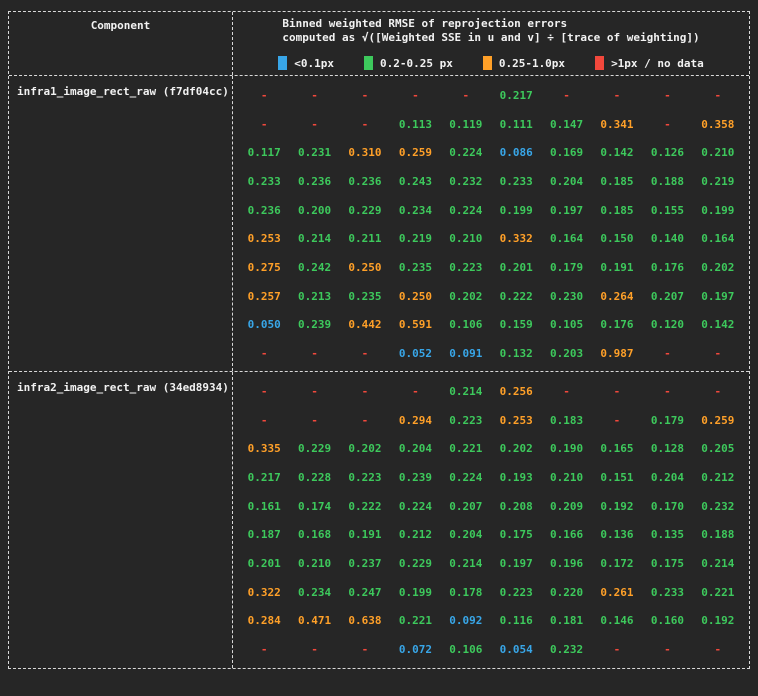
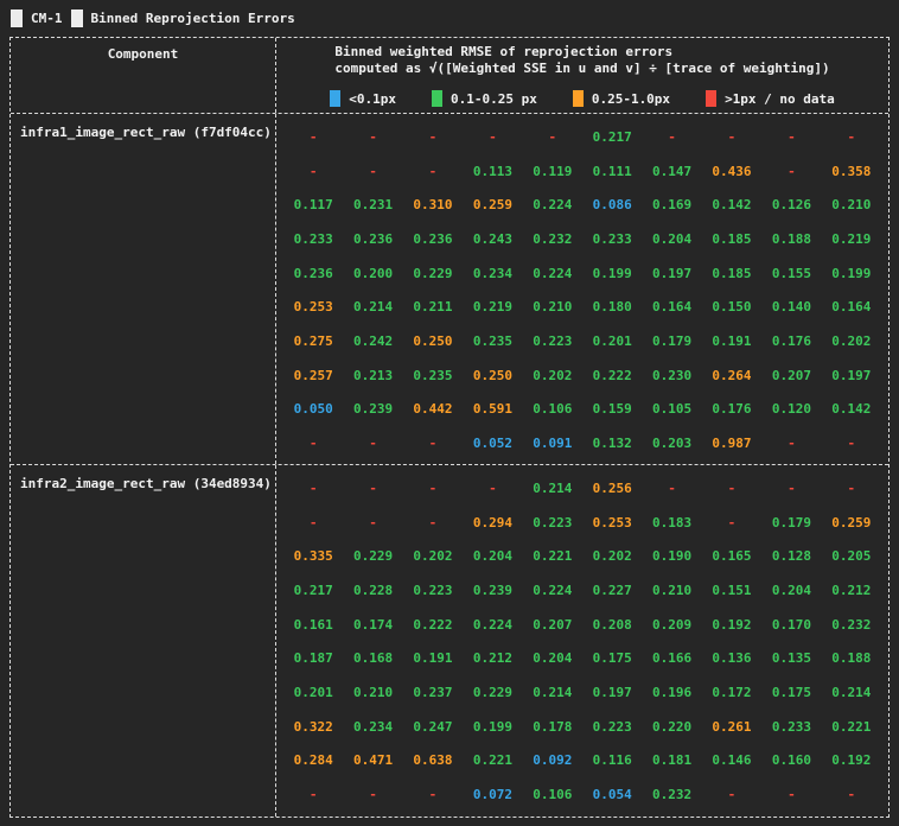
+ CM-1
+ Binned Reprojection Errors
  Component
  Binned weighted RMSE of reprojection errors
  computed as √([Weighted SSE in u and v] ÷ [trace of weighting])
  <0.1px
- 0.2-0.25 px
+ 0.1-0.25 px
  0.25-1.0px
  >1px / no data
  infra1_image_rect_raw (f7df04cc)
  -
  -
  -
  -
  -
  0.217
  -
  -
  -
  -
  -
  -
  -
  0.113
  0.119
  0.111
  0.147
- 0.341
+ 0.436
  -
  0.358
  0.117
  0.231
  0.310
  0.259
  0.224
  0.086
  0.169
  0.142
  0.126
  0.210
  0.233
  0.236
  0.236
  0.243
  0.232
  0.233
  0.204
  0.185
  0.188
  0.219
  0.236
  0.200
  0.229
  0.234
  0.224
  0.199
  0.197
  0.185
  0.155
  0.199
  0.253
  0.214
  0.211
  0.219
  0.210
- 0.332
+ 0.180
  0.164
  0.150
  0.140
  0.164
  0.275
  0.242
  0.250
  0.235
  0.223
  0.201
  0.179
  0.191
  0.176
  0.202
  0.257
  0.213
  0.235
  0.250
  0.202
  0.222
  0.230
  0.264
  0.207
  0.197
  0.050
  0.239
  0.442
  0.591
  0.106
  0.159
  0.105
  0.176
  0.120
  0.142
  -
  -
  -
  0.052
  0.091
  0.132
  0.203
  0.987
  -
  -
  infra2_image_rect_raw (34ed8934)
  -
  -
  -
  -
  0.214
  0.256
  -
  -
  -
  -
  -
  -
  -
  0.294
  0.223
  0.253
  0.183
  -
  0.179
  0.259
  0.335
  0.229
  0.202
  0.204
  0.221
  0.202
  0.190
  0.165
  0.128
  0.205
  0.217
  0.228
  0.223
  0.239
  0.224
- 0.193
+ 0.227
  0.210
  0.151
  0.204
  0.212
  0.161
  0.174
  0.222
  0.224
  0.207
  0.208
  0.209
  0.192
  0.170
  0.232
  0.187
  0.168
  0.191
  0.212
  0.204
  0.175
  0.166
  0.136
  0.135
  0.188
  0.201
  0.210
  0.237
  0.229
  0.214
  0.197
  0.196
  0.172
  0.175
  0.214
  0.322
  0.234
  0.247
  0.199
  0.178
  0.223
  0.220
  0.261
  0.233
  0.221
  0.284
  0.471
  0.638
  0.221
  0.092
  0.116
  0.181
  0.146
  0.160
  0.192
  -
  -
  -
  0.072
  0.106
  0.054
  0.232
  -
  -
  -
